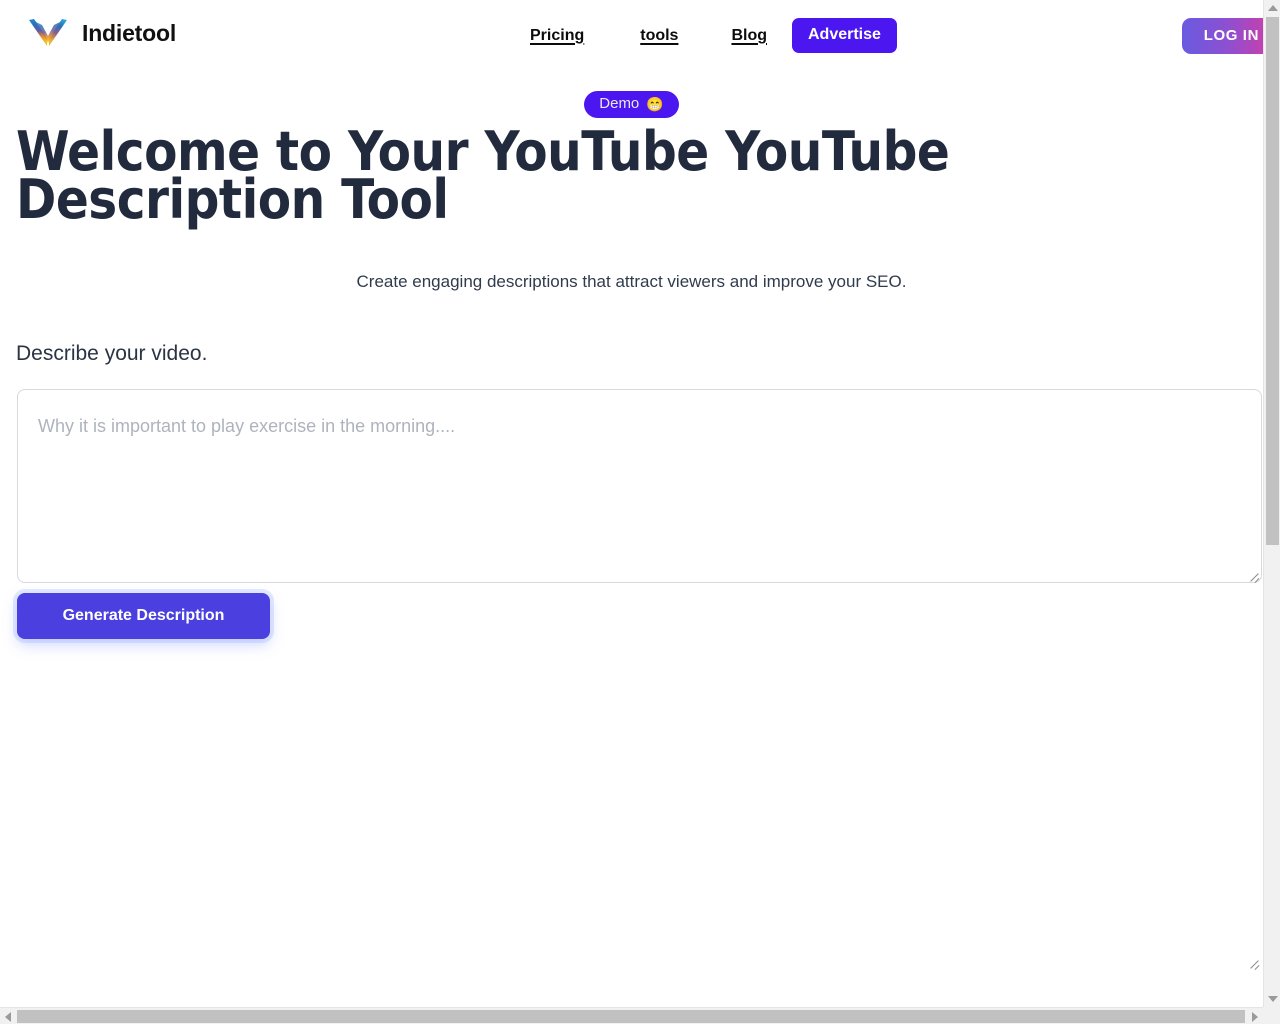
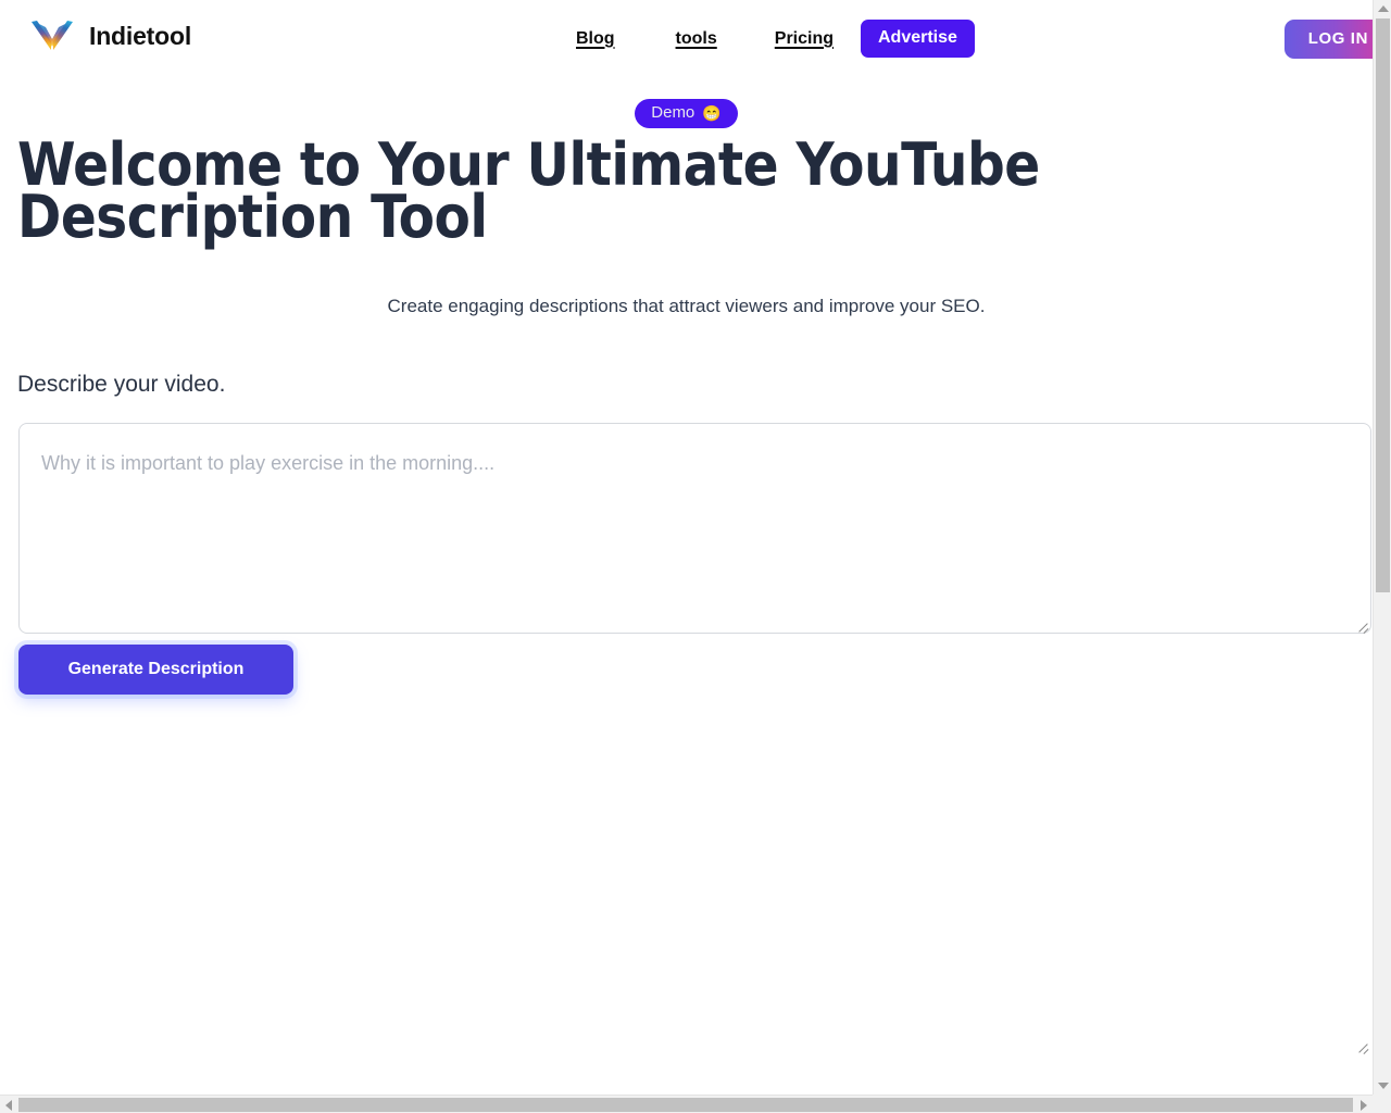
  Indietool
- Pricing
+ Blog
  tools
- Blog
+ Pricing
  Advertise
  LOG IN
  Demo
  😁
- Welcome to Your YouTube YouTube Description Tool
+ Welcome to Your Ultimate YouTube Description Tool
  Create engaging descriptions that attract viewers and improve your SEO.
  Describe your video.
  Why it is important to play exercise in the morning....
  Generate Description
